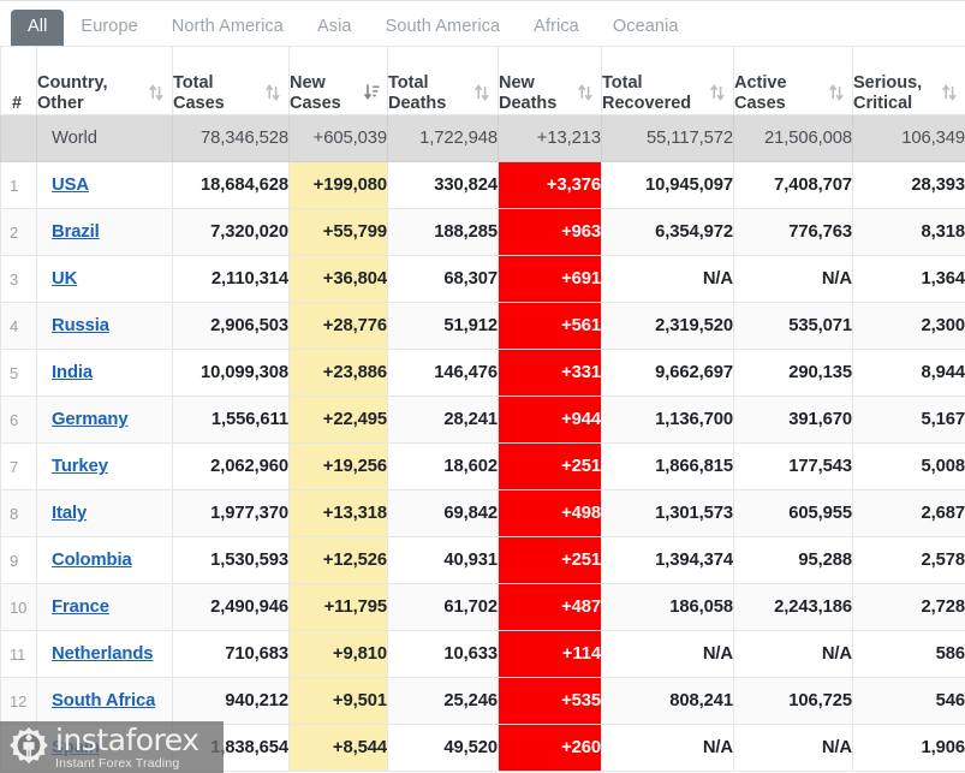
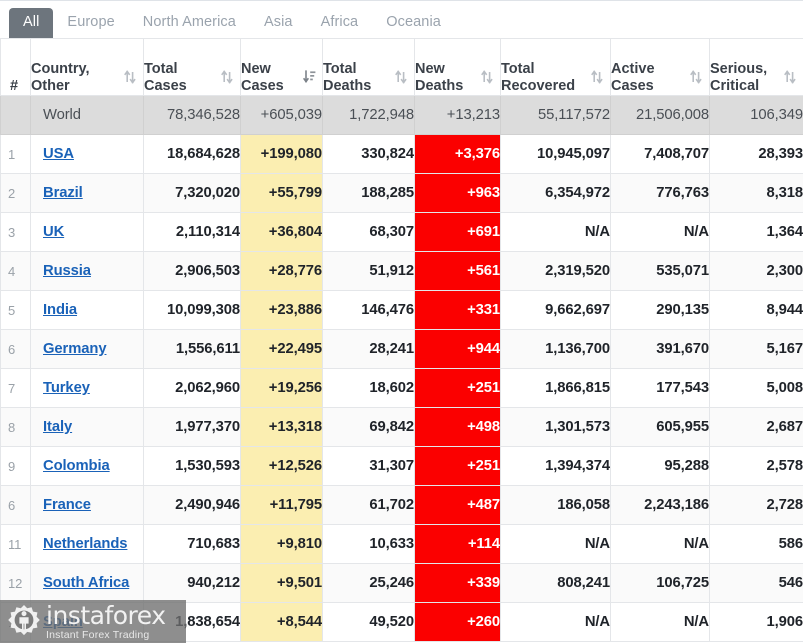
  All
  Europe
  North America
  Asia
- South America
  Africa
  Oceania
  #	Country,Other	TotalCases	NewCases	TotalDeaths	NewDeaths	TotalRecovered	ActiveCases	Serious,Critical
  	World	78,346,528	+605,039	1,722,948	+13,213	55,117,572	21,506,008	106,349
  1	USA	18,684,628	+199,080	330,824	+3,376	10,945,097	7,408,707	28,393
  2	Brazil	7,320,020	+55,799	188,285	+963	6,354,972	776,763	8,318
  3	UK	2,110,314	+36,804	68,307	+691	N/A	N/A	1,364
  4	Russia	2,906,503	+28,776	51,912	+561	2,319,520	535,071	2,300
  5	India	10,099,308	+23,886	146,476	+331	9,662,697	290,135	8,944
  6	Germany	1,556,611	+22,495	28,241	+944	1,136,700	391,670	5,167
  7	Turkey	2,062,960	+19,256	18,602	+251	1,866,815	177,543	5,008
  8	Italy	1,977,370	+13,318	69,842	+498	1,301,573	605,955	2,687
- 9	Colombia	1,530,593	+12,526	40,931	+251	1,394,374	95,288	2,578
+ 9	Colombia	1,530,593	+12,526	31,307	+251	1,394,374	95,288	2,578
- 10	France	2,490,946	+11,795	61,702	+487	186,058	2,243,186	2,728
+ 6	France	2,490,946	+11,795	61,702	+487	186,058	2,243,186	2,728
  11	Netherlands	710,683	+9,810	10,633	+114	N/A	N/A	586
- 12	South Africa	940,212	+9,501	25,246	+535	808,241	106,725	546
+ 12	South Africa	940,212	+9,501	25,246	+339	808,241	106,725	546
  	Spain	1,838,654	+8,544	49,520	+260	N/A	N/A	1,906
  instaforex
  Instant Forex Trading
